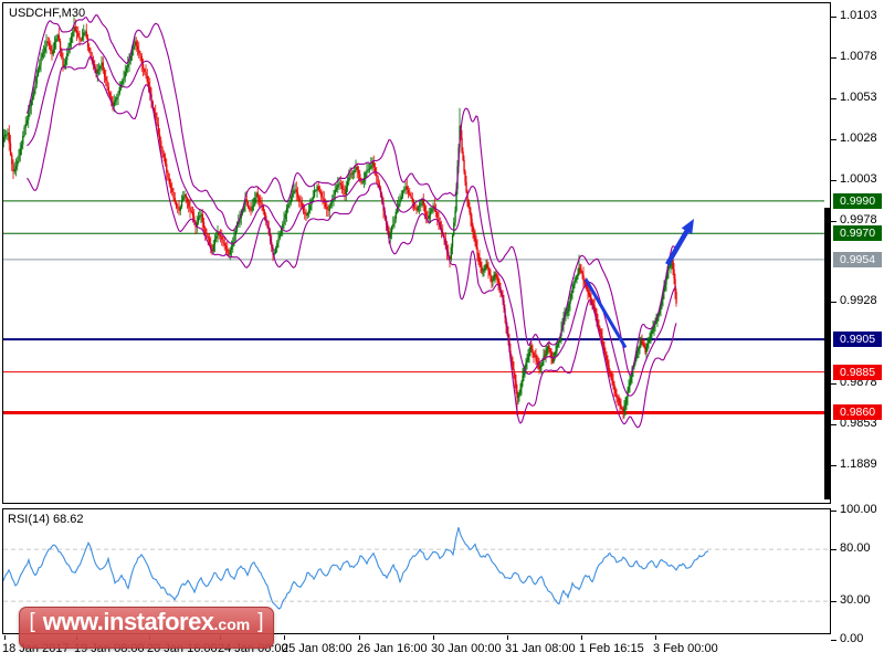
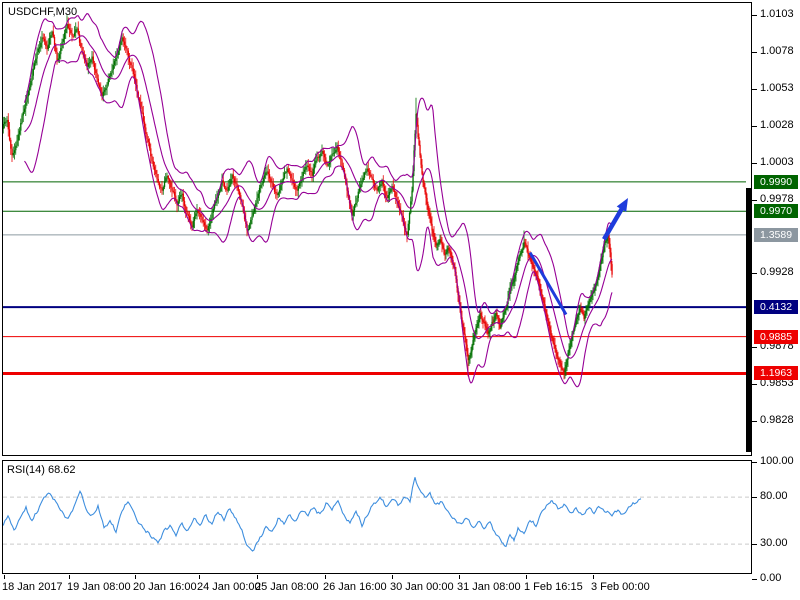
  USDCHF,M30
  RSI(14) 68.62
  1.0103
  1.0078
  1.0053
  1.0028
  1.0003
  0.9978
  0.9928
  0.9878
  0.9853
- 1.1889
+ 0.9828
  100.00
  80.00
  30.00
  0.00
  0.9990
  0.9970
- 0.9954
+ 1.3589
- 0.9905
+ 0.4132
  0.9885
- 0.9860
+ 1.1963
  18 Jan 2017
  19 Jan 08:00
  20 Jan 16:00
  24 Jan 00:00
  25 Jan 08:00
  26 Jan 16:00
  30 Jan 00:00
  31 Jan 08:00
  1 Feb 16:15
  3 Feb 00:00
- [
- www.instaforex
- .com
- ]
